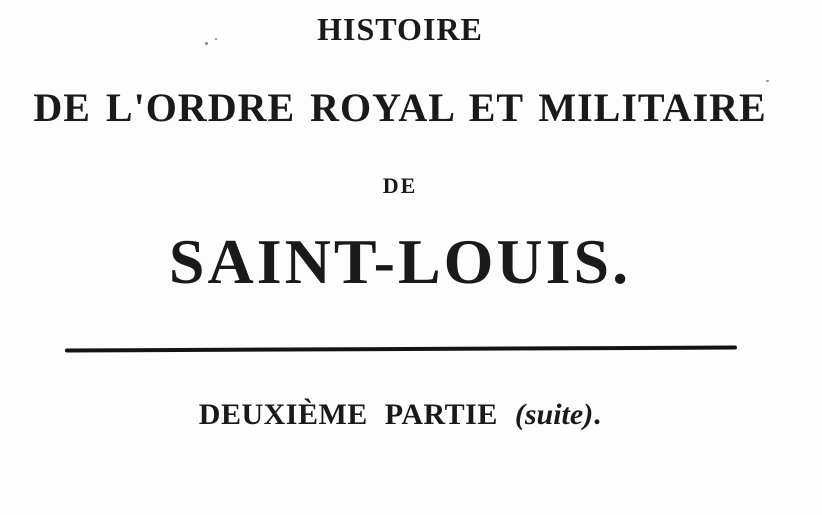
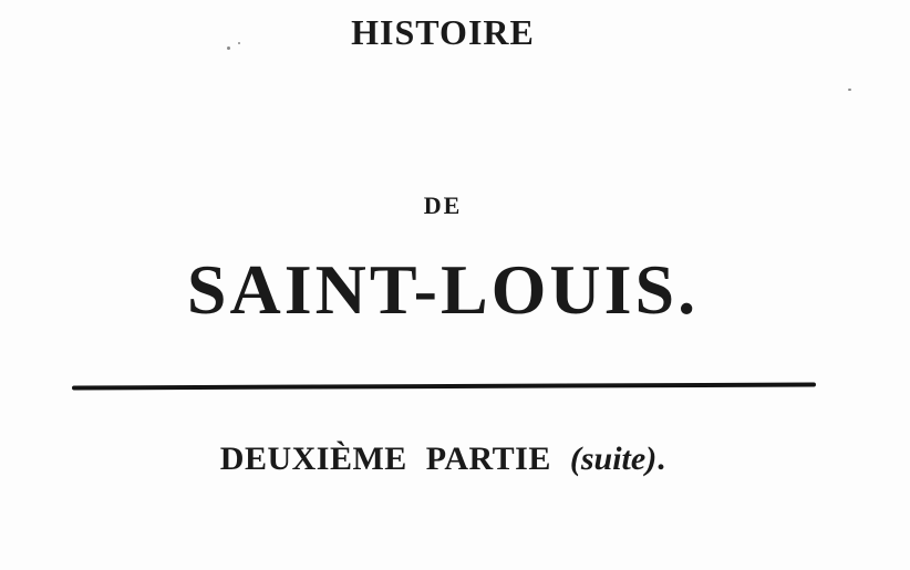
  HISTOIRE
- DE L'ORDRE ROYAL ET MILITAIRE
  DE
  SAINT-LOUIS.
  DEUXIÈME PARTIE (suite).
